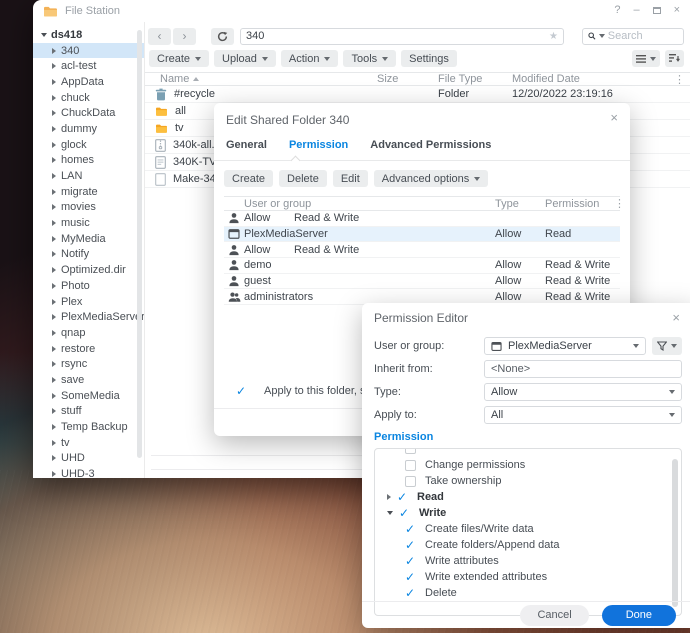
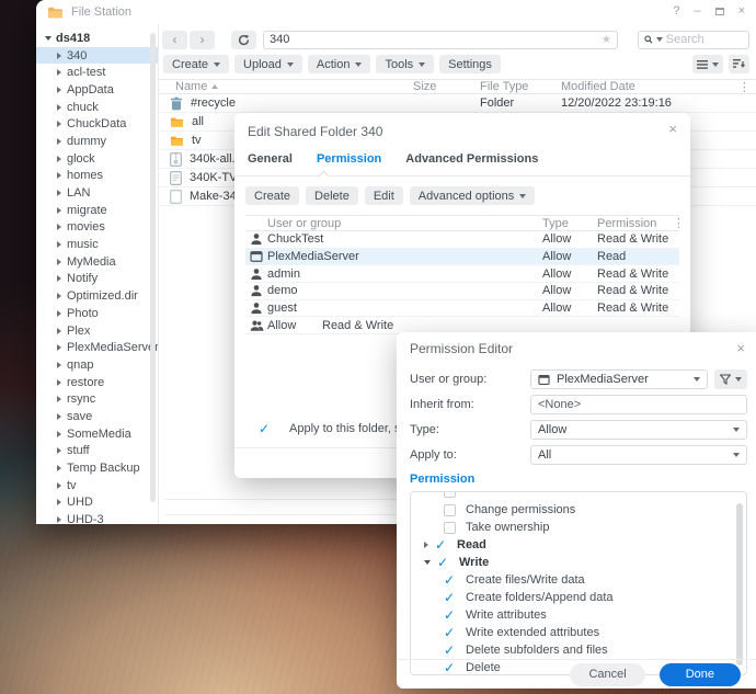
  File Station
  ?
  –
  ×
  ds418
  340
  acl-test
  AppData
  chuck
  ChuckData
  dummy
  glock
  homes
  LAN
  migrate
  movies
  music
  MyMedia
  Notify
  Optimized.dir
  Photo
  Plex
  PlexMediaServr
  qnap
  restore
  rsync
  save
  SomeMedia
  stuff
  Temp Backup
  tv
  UHD
  UHD-3
  ‹
  ›
  340
  ★
  Search
  Create
  Upload
  Action
  Tools
  Settings
  Name
  Size
  File Type
  Modified Date
  ⋮
  #recycle
  Folder
  12/20/2022 23:19:16
  all
  tv
  Make-34
  Edit Shared Folder 340
  ×
  General
  Permission
  Advanced Permissions
  Create
  Delete
  Edit
  Advanced options
  User or group
  Type
  Permission
  ⋮
+ ChuckTest
  Allow
  Read & Write
  PlexMediaServer
  Allow
  Read
+ admin
  Allow
  Read & Write
  demo
  Allow
  Read & Write
  guest
  Allow
  Read & Write
- administrators
  Allow
  Read & Write
  Permission Editor
  ×
  User or group:
  PlexMediaServer
  Inherit from:
  <None>
  Type:
  Allow
  Apply to:
  All
  Permission
  Change permissions
  Take ownership
  Read
  Write
  Create files/Write data
  Create folders/Append data
  Write attributes
  Write extended attributes
+ Delete subfolders and files
  Delete
  Cancel
  Done
